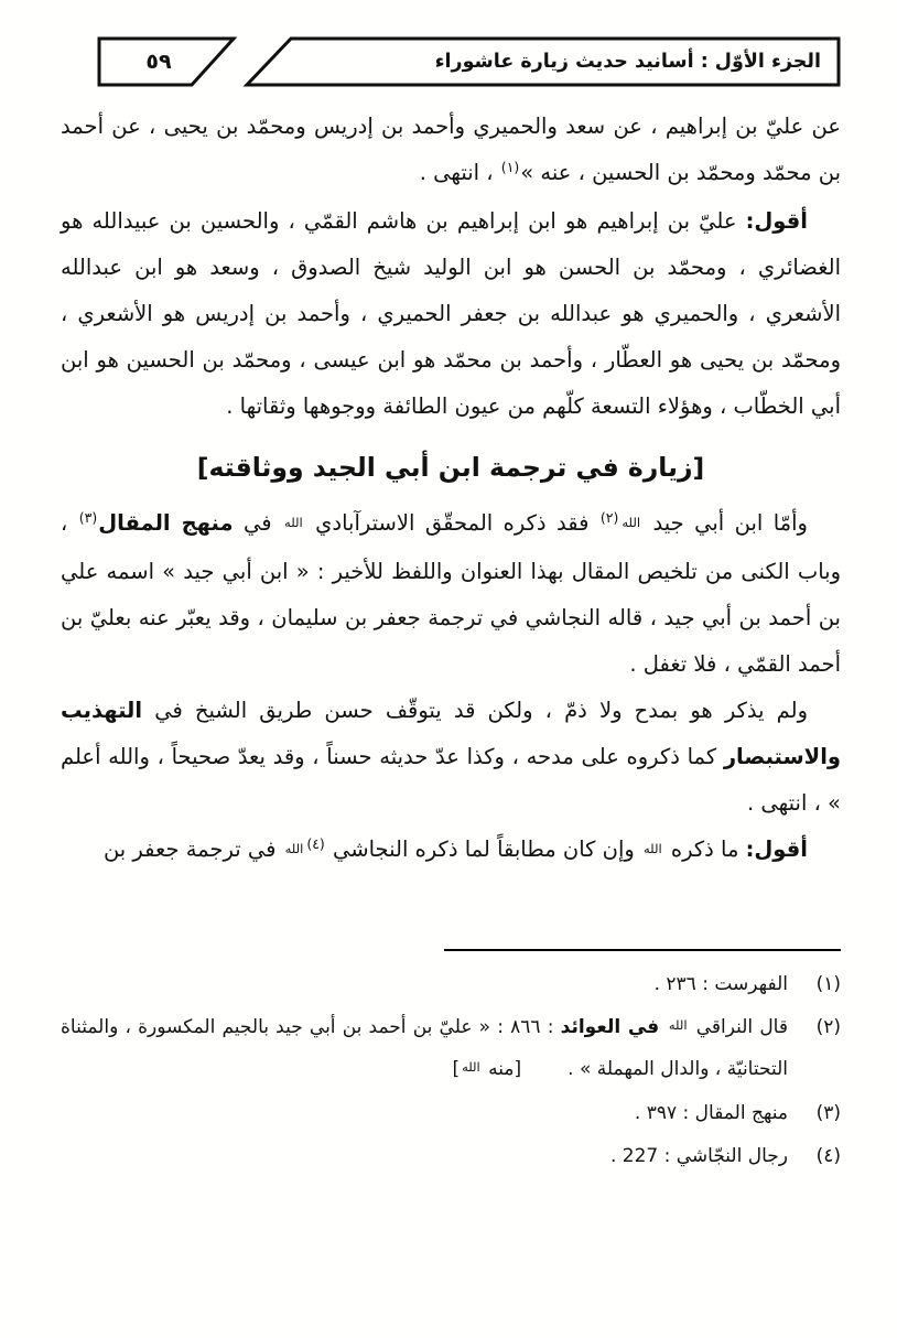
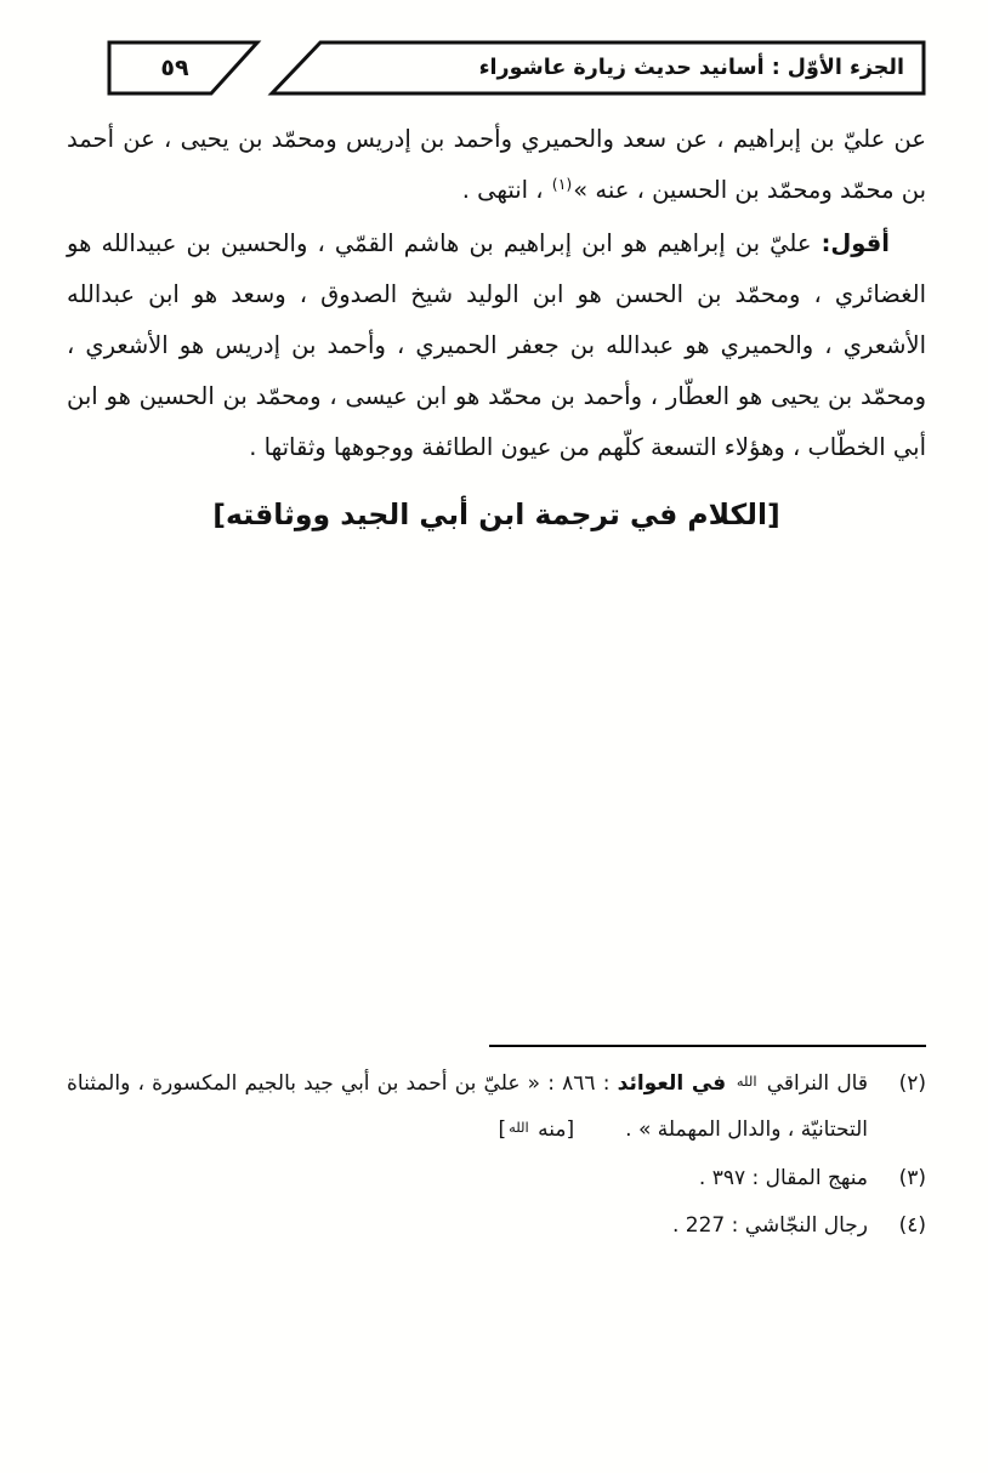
  الجزء الأوّل : أسانيد حديث زيارة عاشوراء
  ٥٩
  عن عليّ بن إبراهيم ، عن سعد والحميري وأحمد بن إدريس ومحمّد بن يحيى ، عن أحمد بن محمّد ومحمّد بن الحسين ، عنه »(١) ، انتهى .
  أقول: عليّ بن إبراهيم هو ابن إبراهيم بن هاشم القمّي ، والحسين بن عبيدالله هو الغضائري ، ومحمّد بن الحسن هو ابن الوليد شيخ الصدوق ، وسعد هو ابن عبدالله الأشعري ، والحميري هو عبدالله بن جعفر الحميري ، وأحمد بن إدريس هو الأشعري ، ومحمّد بن يحيى هو العطّار ، وأحمد بن محمّد هو ابن عيسى ، ومحمّد بن الحسين هو ابن أبي الخطّاب ، وهؤلاء التسعة كلّهم من عيون الطائفة ووجوهها وثقاتها .
- [زيارة في ترجمة ابن أبي الجيد ووثاقته]
+ [الكلام في ترجمة ابن أبي الجيد ووثاقته]
- وأمّا ابن أبي جيد الله(٢) فقد ذكره المحقّق الاسترآبادي الله في منهج المقال(٣) ، وباب الكنى من تلخيص المقال بهذا العنوان واللفظ للأخير : « ابن أبي جيد » اسمه علي بن أحمد بن أبي جيد ، قاله النجاشي في ترجمة جعفر بن سليمان ، وقد يعبّر عنه بعليّ بن أحمد القمّي ، فلا تغفل .
- ولم يذكر هو بمدح ولا ذمّ ، ولكن قد يتوقّف حسن طريق الشيخ في التهذيب والاستبصار كما ذكروه على مدحه ، وكذا عدّ حديثه حسناً ، وقد يعدّ صحيحاً ، والله أعلم » ، انتهى .
- أقول: ما ذكره الله وإن كان مطابقاً لما ذكره النجاشي (٤)الله في ترجمة جعفر بن
- (١)
- الفهرست : ٢٣٦ .
  (٢)
  قال النراقي الله في العوائد : ٨٦٦ : « عليّ بن أحمد بن أبي جيد بالجيم المكسورة ، والمثناة التحتانيّة ، والدال المهملة » .[منه الله]
  (٣)
  منهج المقال : ٣٩٧ .
  (٤)
  رجال النجّاشي : 227 .
